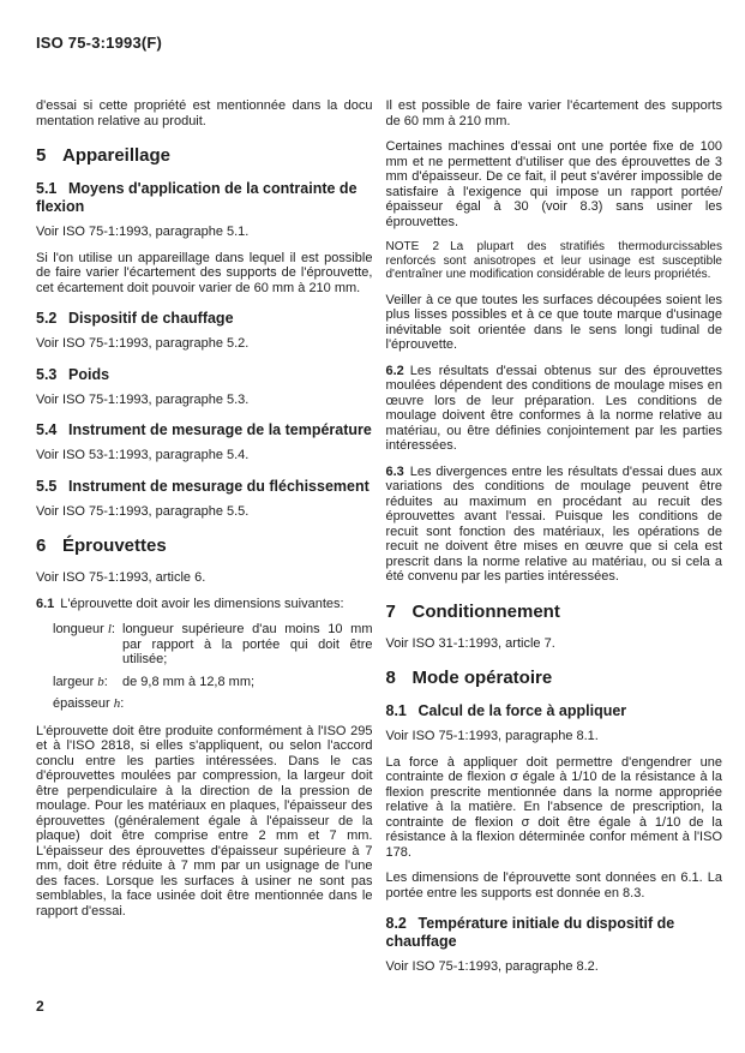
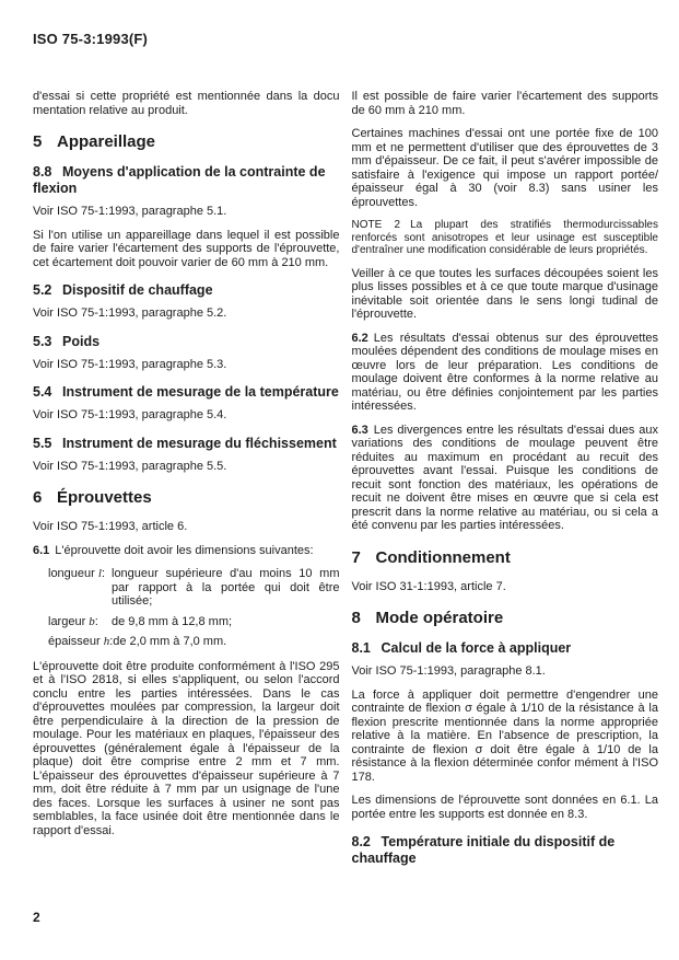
  ISO 75-3:1993(F)
  d'essai si cette propriété est mentionnée dans la docu mentation relative au produit.
  5 Appareillage
- 5.1 Moyens d'application de la contrainte de flexion
+ 8.8 Moyens d'application de la contrainte de flexion
  Voir ISO 75-1:1993, paragraphe 5.1.
  Si l'on utilise un appareillage dans lequel il est possible de faire varier l'écartement des supports de l'éprouvette, cet écartement doit pouvoir varier de 60 mm à 210 mm.
  5.2 Dispositif de chauffage
  Voir ISO 75-1:1993, paragraphe 5.2.
  5.3 Poids
  Voir ISO 75-1:1993, paragraphe 5.3.
  5.4 Instrument de mesurage de la température
- Voir ISO 53-1:1993, paragraphe 5.4.
+ Voir ISO 75-1:1993, paragraphe 5.4.
  5.5 Instrument de mesurage du fléchissement
  Voir ISO 75-1:1993, paragraphe 5.5.
  6 Éprouvettes
  Voir ISO 75-1:1993, article 6.
  6.1 L'éprouvette doit avoir les dimensions suivantes:
  longueur l:
  longueur supérieure d'au moins 10 mm par rapport à la portée qui doit être utilisée;
  largeur b:
  de 9,8 mm à 12,8 mm;
  épaisseur h:
+ de 2,0 mm à 7,0 mm.
  L'éprouvette doit être produite conformément à l'ISO 295 et à l'ISO 2818, si elles s'appliquent, ou selon l'accord conclu entre les parties intéressées. Dans le cas d'éprouvettes moulées par compression, la largeur doit être perpendiculaire à la direction de la pression de moulage. Pour les matériaux en plaques, l'épaisseur des éprouvettes (généralement égale à l'épaisseur de la plaque) doit être comprise entre 2 mm et 7 mm. L'épaisseur des éprouvettes d'épaisseur supérieure à 7 mm, doit être réduite à 7 mm par un usignage de l'une des faces. Lorsque les surfaces à usiner ne sont pas semblables, la face usinée doit être mentionnée dans le rapport d'essai.
  Il est possible de faire varier l'écartement des supports de 60 mm à 210 mm.
  Certaines machines d'essai ont une portée fixe de 100 mm et ne permettent d'utiliser que des éprouvettes de 3 mm d'épaisseur. De ce fait, il peut s'avérer impossible de satisfaire à l'exigence qui impose un rapport portée/épaisseur égal à 30 (voir 8.3) sans usiner les éprouvettes.
  NOTE 2 La plupart des stratifiés thermodurcissables renforcés sont anisotropes et leur usinage est susceptible d'entraîner une modification considérable de leurs propriétés.
  Veiller à ce que toutes les surfaces découpées soient les plus lisses possibles et à ce que toute marque d'usinage inévitable soit orientée dans le sens longi tudinal de l'éprouvette.
  6.2 Les résultats d'essai obtenus sur des éprouvettes moulées dépendent des conditions de moulage mises en œuvre lors de leur préparation. Les conditions de moulage doivent être conformes à la norme relative au matériau, ou être définies conjointement par les parties intéressées.
  6.3 Les divergences entre les résultats d'essai dues aux variations des conditions de moulage peuvent être réduites au maximum en procédant au recuit des éprouvettes avant l'essai. Puisque les conditions de recuit sont fonction des matériaux, les opérations de recuit ne doivent être mises en œuvre que si cela est prescrit dans la norme relative au matériau, ou si cela a été convenu par les parties intéressées.
  7 Conditionnement
  Voir ISO 31-1:1993, article 7.
  8 Mode opératoire
  8.1 Calcul de la force à appliquer
  Voir ISO 75-1:1993, paragraphe 8.1.
  La force à appliquer doit permettre d'engendrer une contrainte de flexion σ égale à 1/10 de la résistance à la flexion prescrite mentionnée dans la norme appropriée relative à la matière. En l'absence de prescription, la contrainte de flexion σ doit être égale à 1/10 de la résistance à la flexion déterminée confor mément à l'ISO 178.
  Les dimensions de l'éprouvette sont données en 6.1. La portée entre les supports est donnée en 8.3.
  8.2 Température initiale du dispositif de chauffage
- Voir ISO 75-1:1993, paragraphe 8.2.
  2
